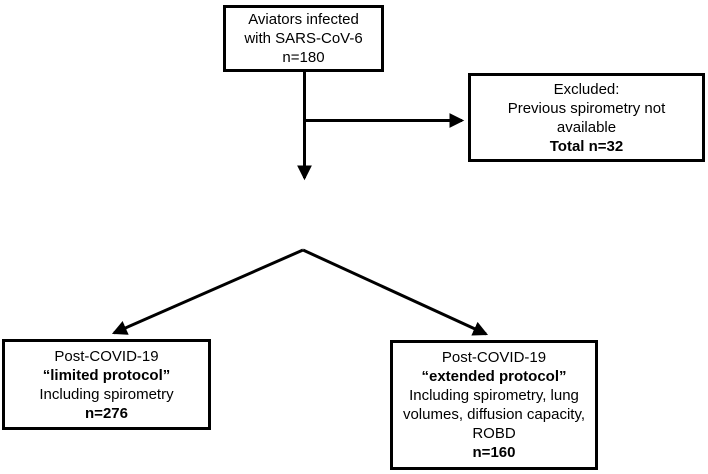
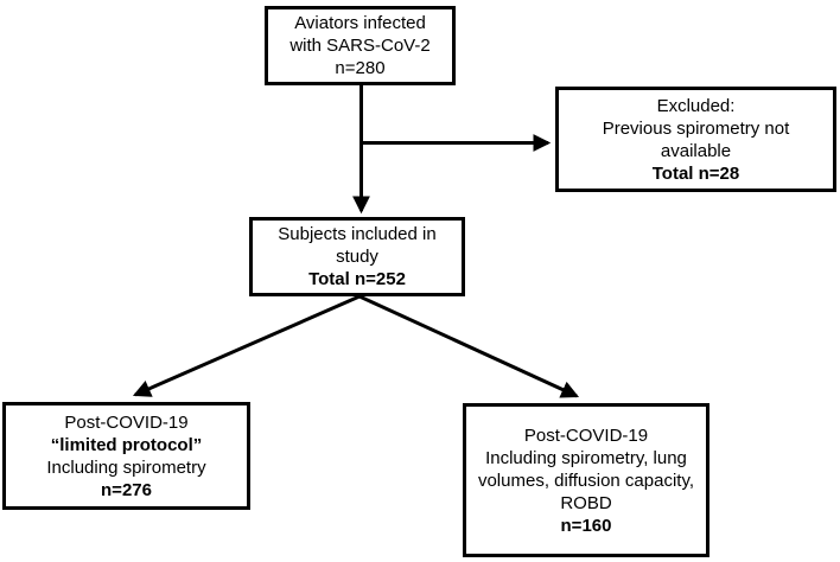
  Aviators infected
- with SARS-CoV-6
+ with SARS-CoV-2
- n=180
+ n=280
  Excluded:
  Previous spirometry not
  available
- Total n=32
+ Total n=28
+ Subjects included in
+ study
+ Total n=252
  Post-COVID-19
  “limited protocol”
  Including spirometry
  n=276
  Post-COVID-19
- “extended protocol”
  Including spirometry, lung
  volumes, diffusion capacity,
  ROBD
  n=160
